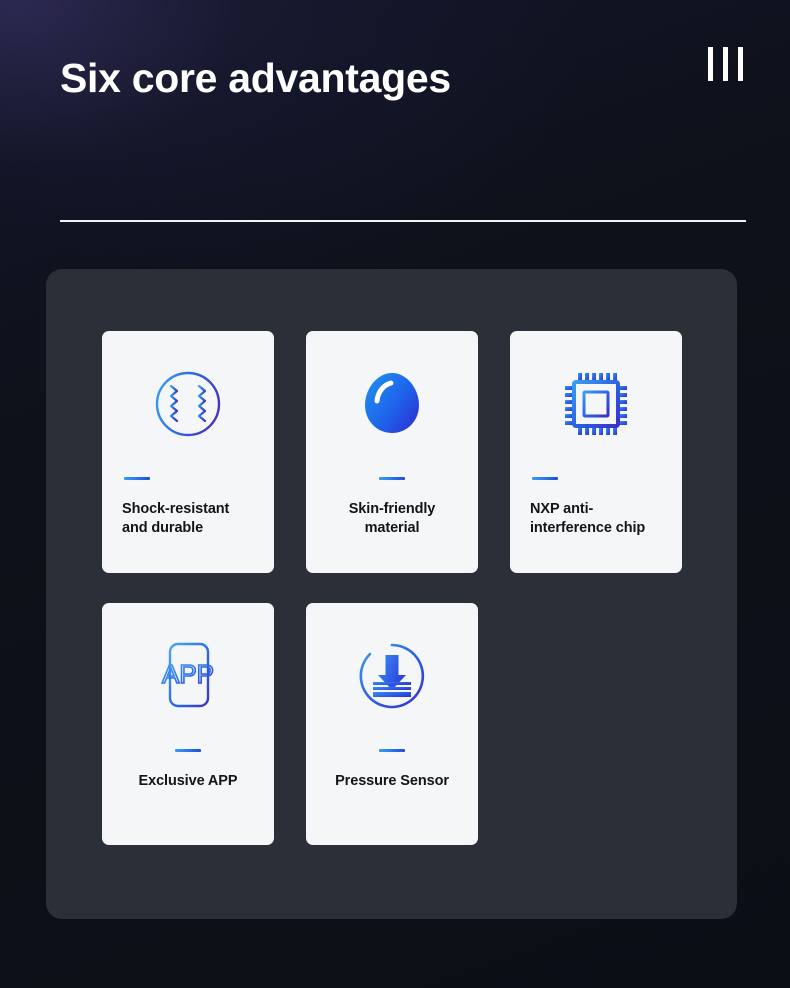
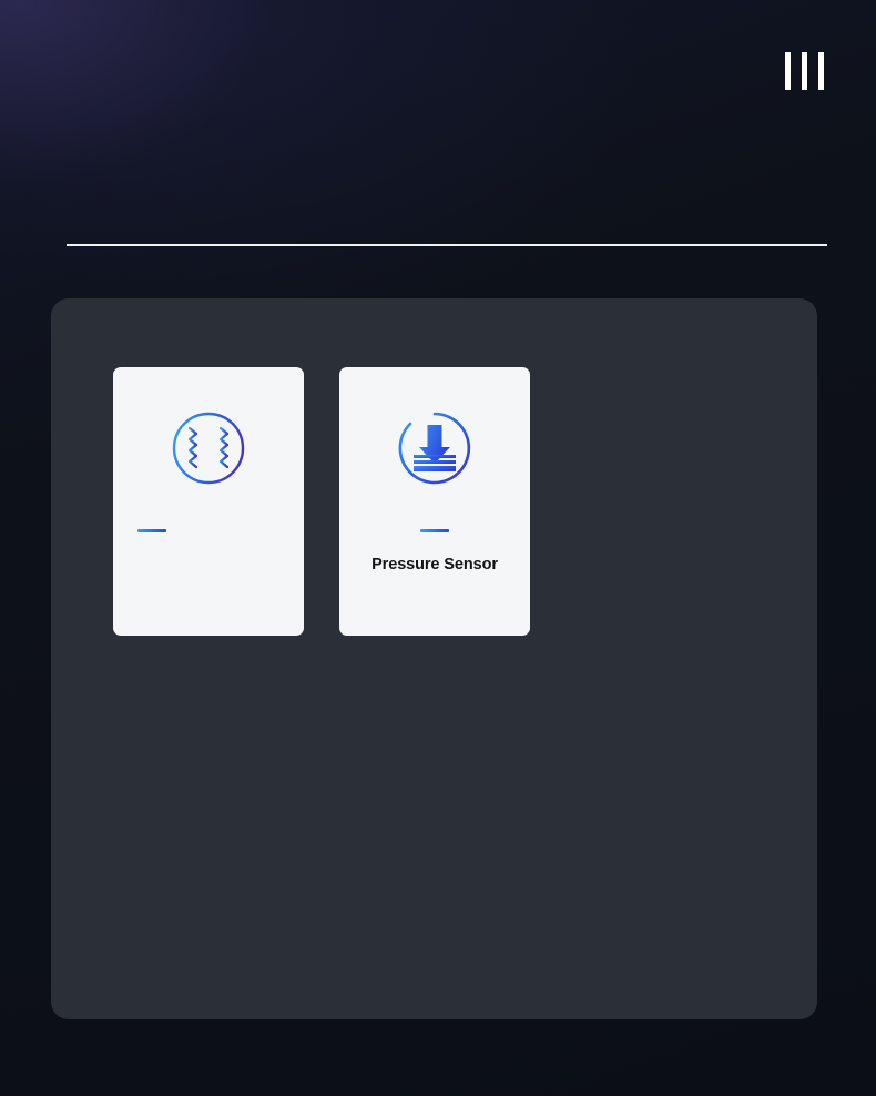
- Six core advantages
- Shock-resistant and durable
- Skin-friendly material
- NXP anti-interference chip
- APP
- Exclusive APP
  Pressure Sensor
